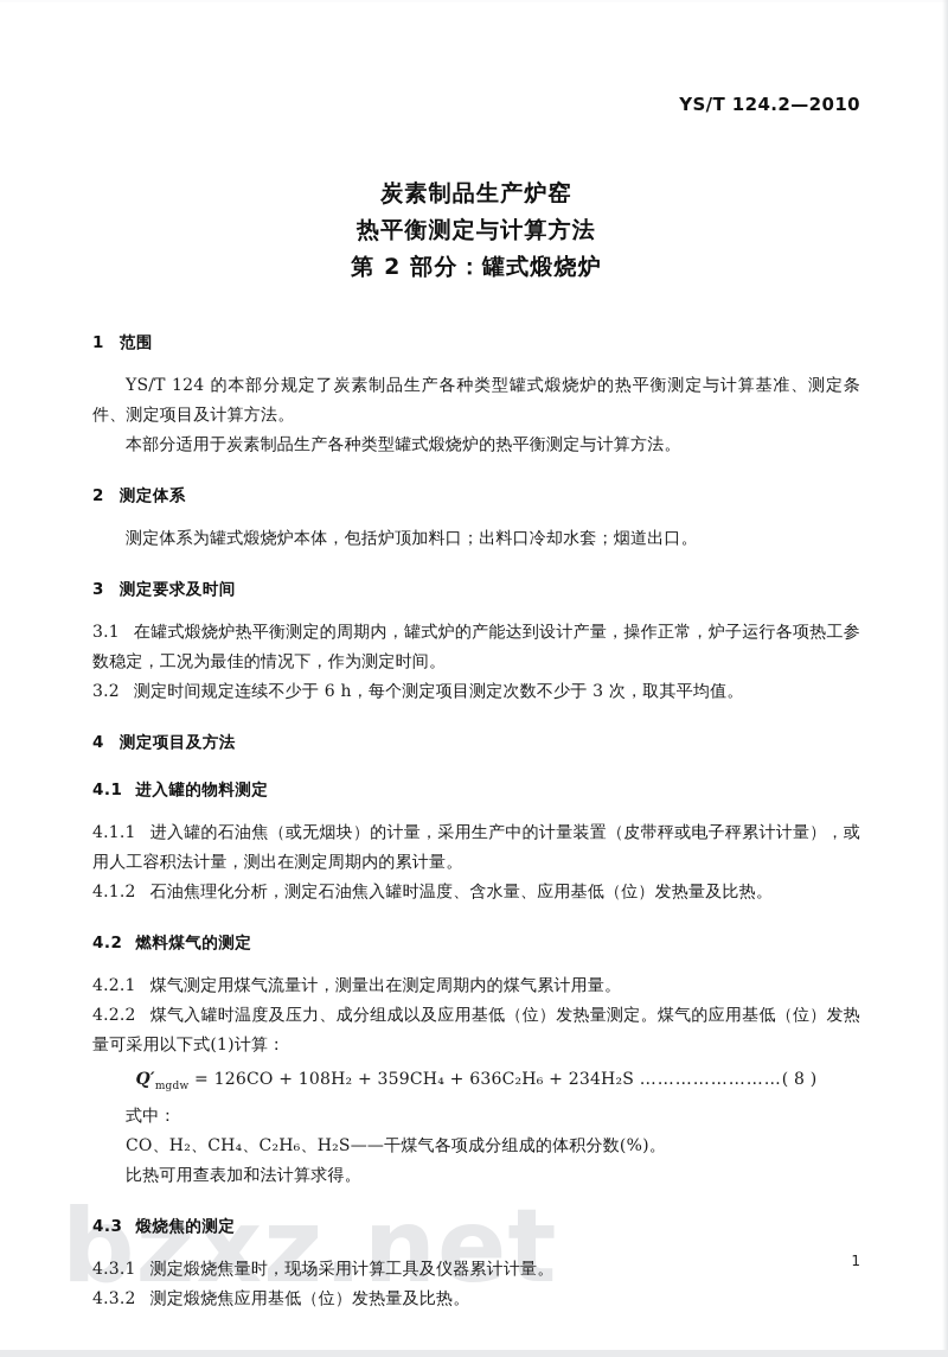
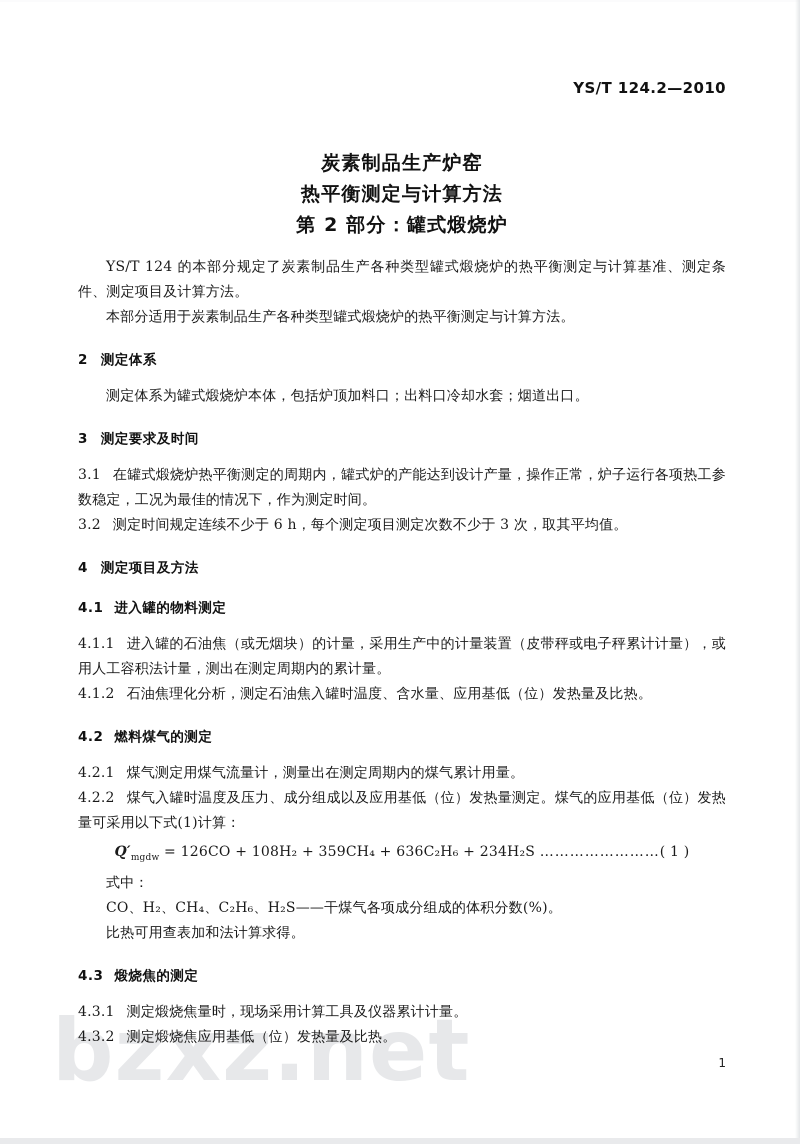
  bzxz.net
  YS/T 124.2—2010
  炭素制品生产炉窑
  热平衡测定与计算方法
  第 2 部分：罐式煅烧炉
- 1 范围
  YS/T 124 的本部分规定了炭素制品生产各种类型罐式煅烧炉的热平衡测定与计算基准、测定条件、测定项目及计算方法。
  本部分适用于炭素制品生产各种类型罐式煅烧炉的热平衡测定与计算方法。
  2 测定体系
  测定体系为罐式煅烧炉本体，包括炉顶加料口；出料口冷却水套；烟道出口。
  3 测定要求及时间
  3.1 在罐式煅烧炉热平衡测定的周期内，罐式炉的产能达到设计产量，操作正常，炉子运行各项热工参数稳定，工况为最佳的情况下，作为测定时间。
  3.2 测定时间规定连续不少于 6 h，每个测定项目测定次数不少于 3 次，取其平均值。
  4 测定项目及方法
  4.1 进入罐的物料测定
  4.1.1 进入罐的石油焦（或无烟块）的计量，采用生产中的计量装置（皮带秤或电子秤累计计量），或用人工容积法计量，测出在测定周期内的累计量。
  4.1.2 石油焦理化分析，测定石油焦入罐时温度、含水量、应用基低（位）发热量及比热。
  4.2 燃料煤气的测定
  4.2.1 煤气测定用煤气流量计，测量出在测定周期内的煤气累计用量。
  4.2.2 煤气入罐时温度及压力、成分组成以及应用基低（位）发热量测定。煤气的应用基低（位）发热量可采用以下式(1)计算：
- Q′mgdw = 126CO + 108H₂ + 359CH₄ + 636C₂H₆ + 234H₂S ……………………( 8 )
+ Q′mgdw = 126CO + 108H₂ + 359CH₄ + 636C₂H₆ + 234H₂S ……………………( 1 )
  式中：
  CO、H₂、CH₄、C₂H₆、H₂S——干煤气各项成分组成的体积分数(%)。
  比热可用查表加和法计算求得。
  4.3 煅烧焦的测定
  4.3.1 测定煅烧焦量时，现场采用计算工具及仪器累计计量。
  4.3.2 测定煅烧焦应用基低（位）发热量及比热。
  1
